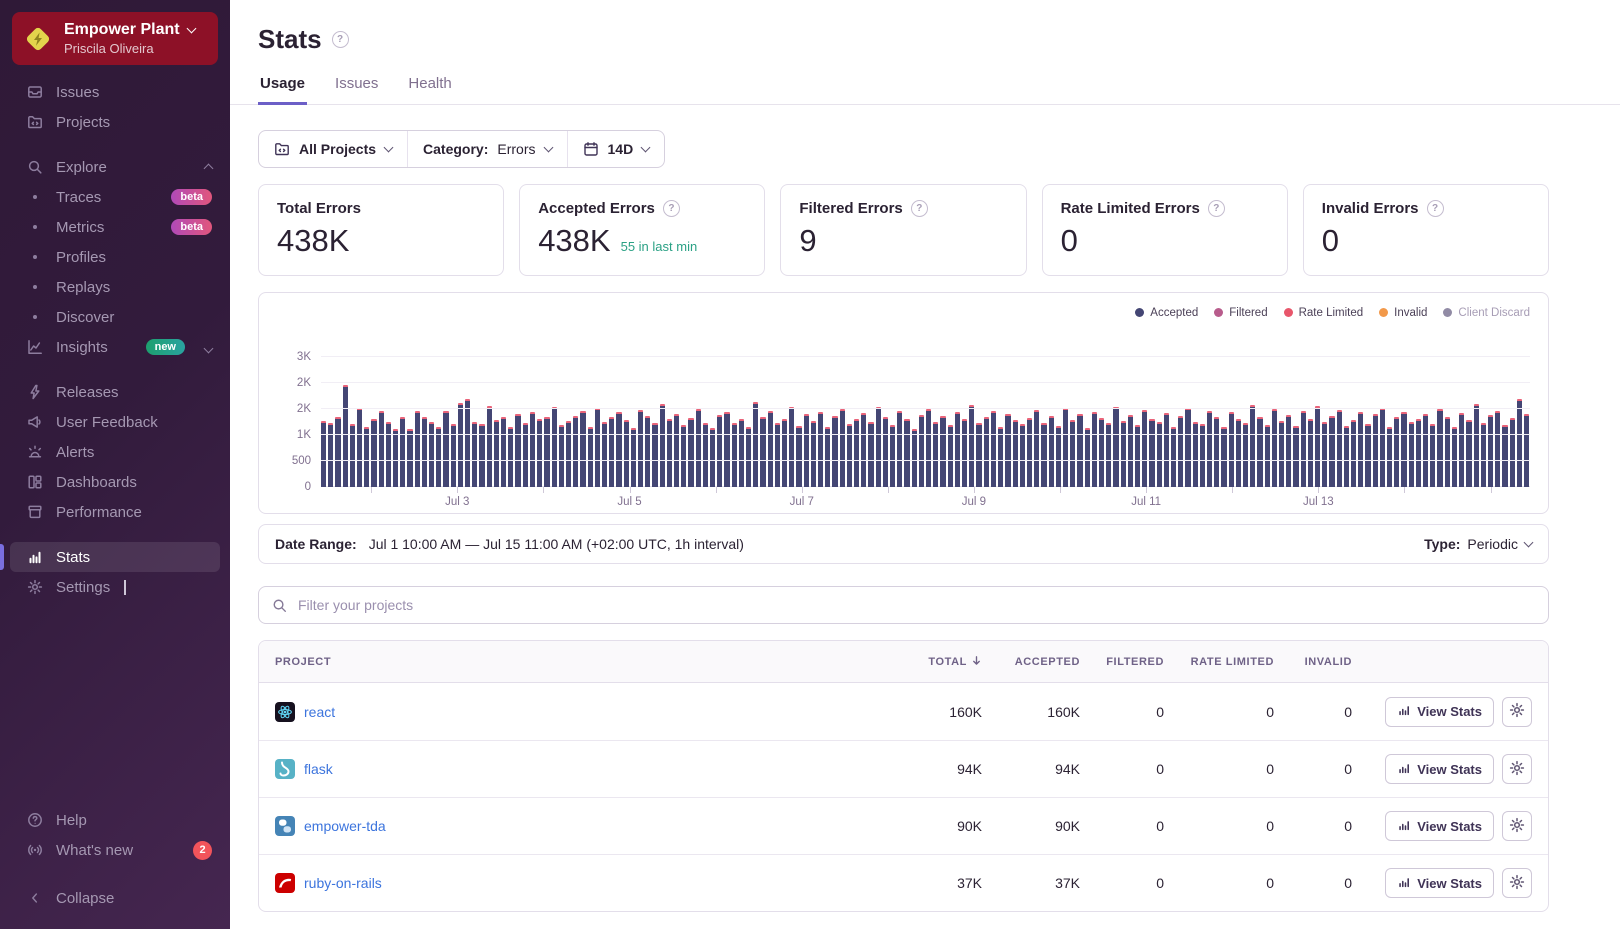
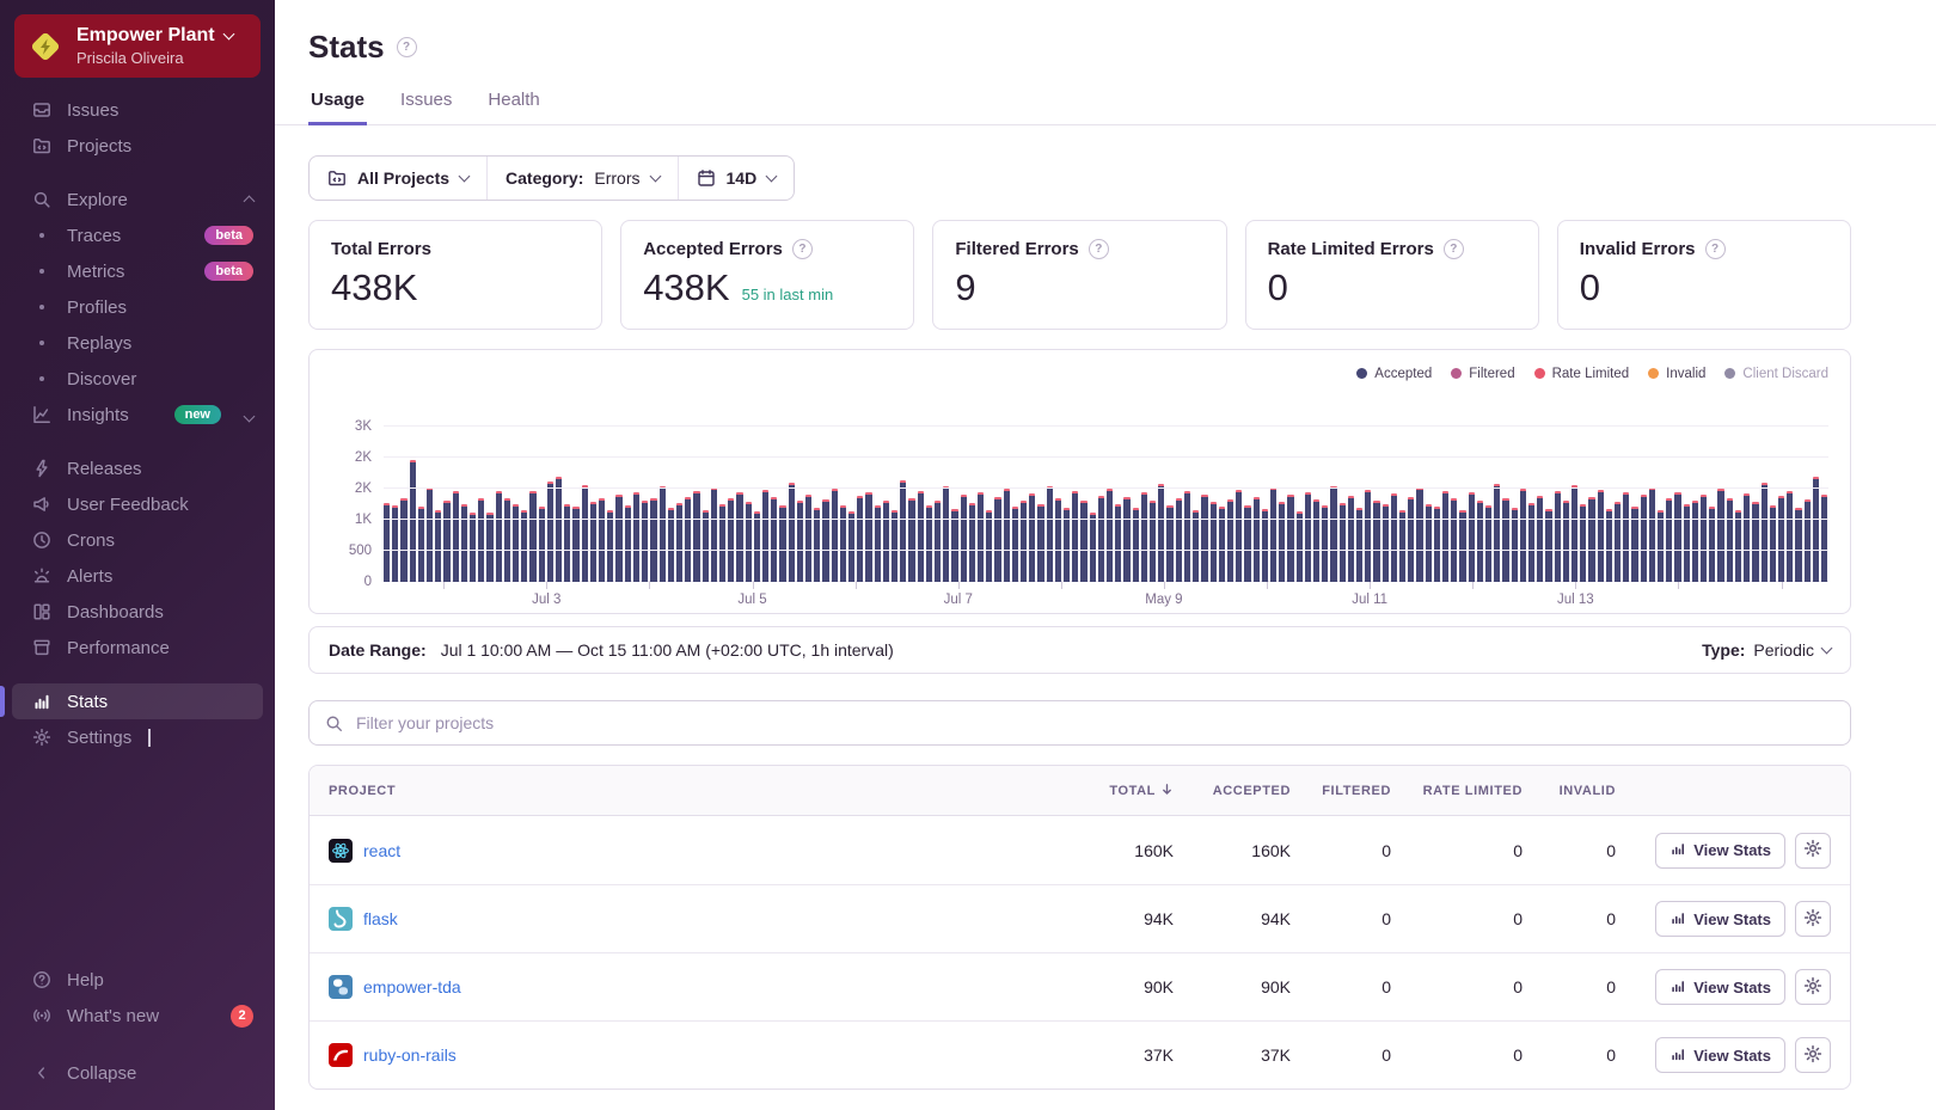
  Empower Plant
  Priscila Oliveira
  Issues
  Projects
  Explore
  Traces
  beta
  Metrics
  beta
  Profiles
  Replays
  Discover
  Insights
  new
  Releases
  User Feedback
+ Crons
  Alerts
  Dashboards
  Performance
  Stats
  Settings
  Help
  What's new
  2
  Collapse
  Stats
  Usage
  Issues
  Health
  All Projects
  Category:
  Errors
  14D
  Total Errors
  438K
  Accepted Errors
  438K
  55 in last min
  Filtered Errors
  9
  Rate Limited Errors
  0
  Invalid Errors
  0
  Accepted
  Filtered
  Rate Limited
  Invalid
  Client Discard
  0
  500
  1K
  2K
  2K
  3K
  Jul 3
  Jul 5
  Jul 7
- Jul 9
+ May 9
  Jul 11
  Jul 13
  Date Range:
- Jul 1 10:00 AM — Jul 15 11:00 AM (+02:00 UTC, 1h interval)
+ Jul 1 10:00 AM — Oct 15 11:00 AM (+02:00 UTC, 1h interval)
  Type:
  Periodic
  Filter your projects
  PROJECT
  TOTAL
  ACCEPTED
  FILTERED
  RATE LIMITED
  INVALID
  react
  160K
  160K
  0
  0
  0
  View Stats
  flask
  94K
  94K
  0
  0
  0
  View Stats
  empower-tda
  90K
  90K
  0
  0
  0
  View Stats
  ruby-on-rails
  37K
  37K
  0
  0
  0
  View Stats
